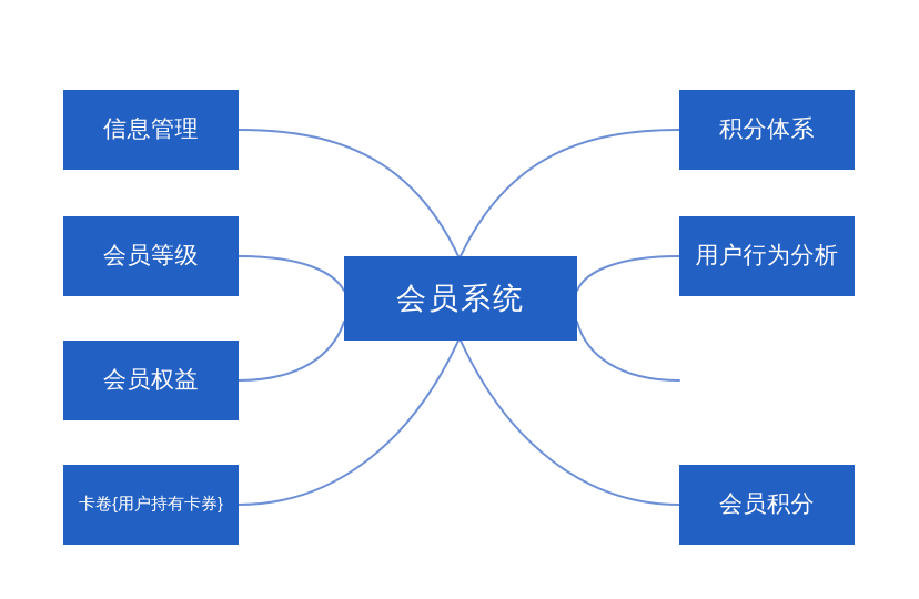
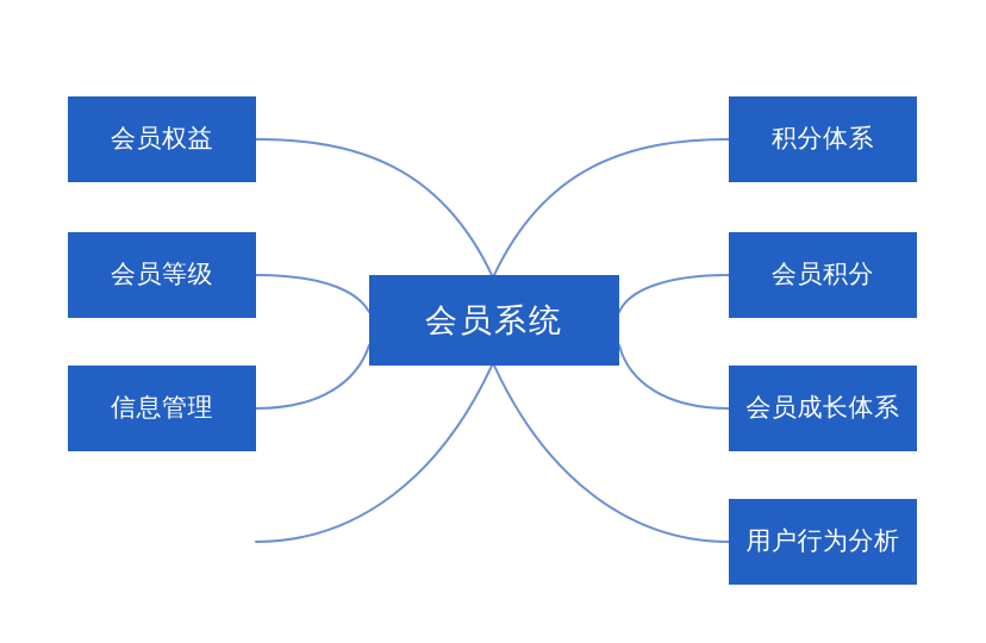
- 信息管理
+ 会员权益
  会员等级
- 会员权益
+ 信息管理
- 卡卷{用户持有卡券}
  会员系统
  积分体系
- 用户行为分析
+ 会员积分
+ 会员成长体系
- 会员积分
+ 用户行为分析
